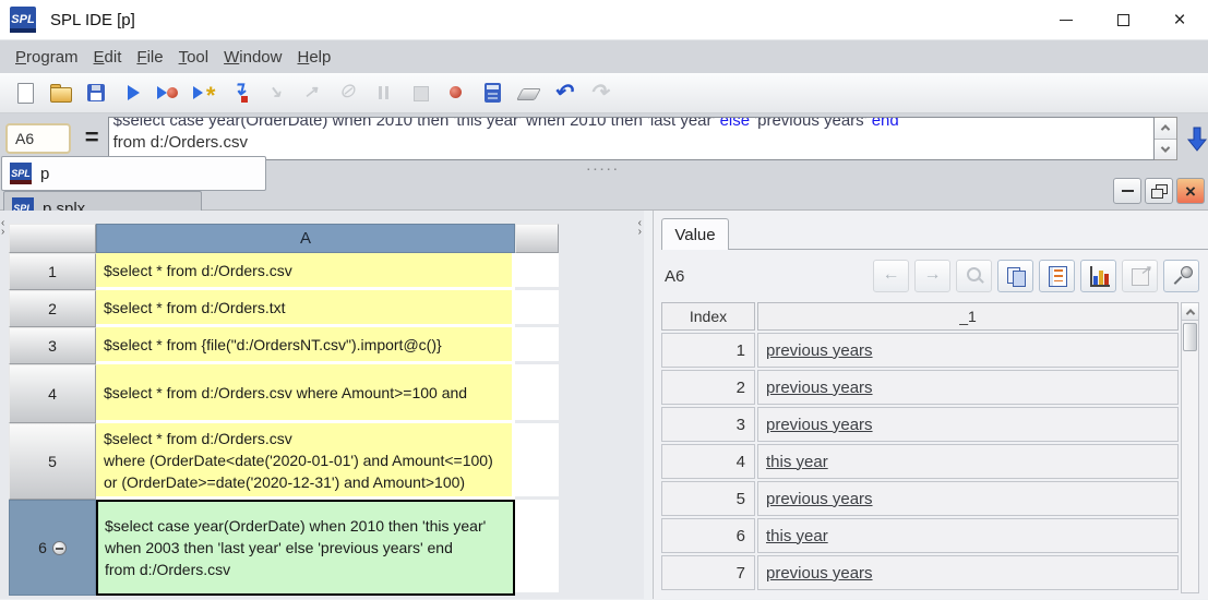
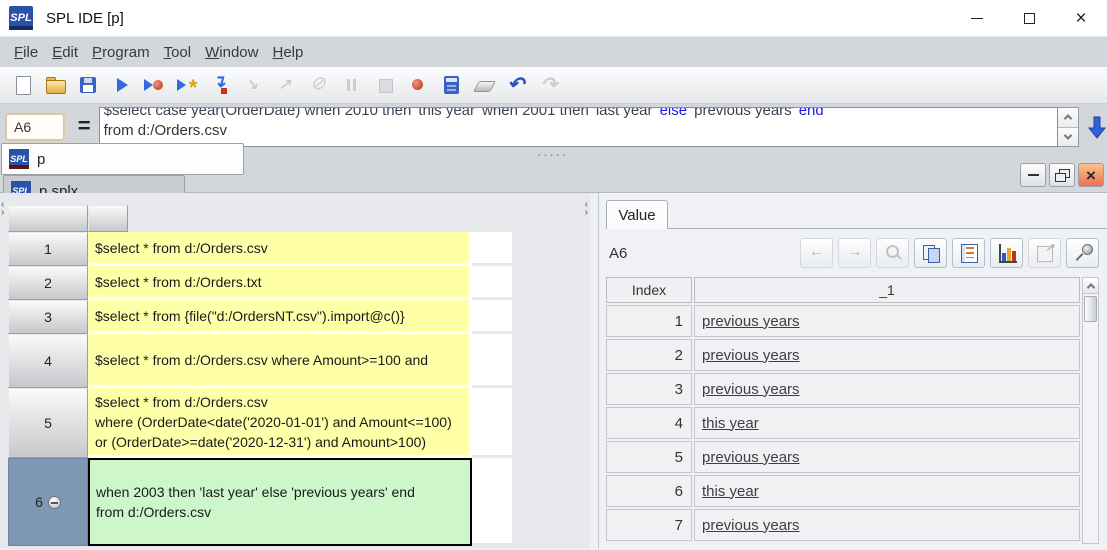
  SPL
  SPL IDE [p]
  ×
- Program
+ File
  Edit
- File
+ Program
  Tool
  Window
  Help
  A6
  =
- $select case year(OrderDate) when 2010 then 'this year' when 2010 then 'last year' else 'previous years' end
+ $select case year(OrderDate) when 2010 then 'this year' when 2001 then 'last year' else 'previous years' end
  from d:/Orders.csv
  SPL
  p
  SPL
  p.splx
  ×
  ‹
  ›
- A
  1
  $select * from d:/Orders.csv
  2
  $select * from d:/Orders.txt
  3
  $select * from {file("d:/OrdersNT.csv").import@c()}
  4
  $select * from d:/Orders.csv where Amount>=100 and
  5
  $select * from d:/Orders.csv
  where (OrderDate<date('2020-01-01') and Amount<=100)
  or (OrderDate>=date('2020-12-31') and Amount>100)
  6
- $select case year(OrderDate) when 2010 then 'this year'
  when 2003 then 'last year' else 'previous years' end
  from d:/Orders.csv
  ‹
  ›
  Value
  A6
  Index
  _1
  1
  previous years
  2
  previous years
  3
  previous years
  4
  this year
  5
  previous years
  6
  this year
  7
  previous years
